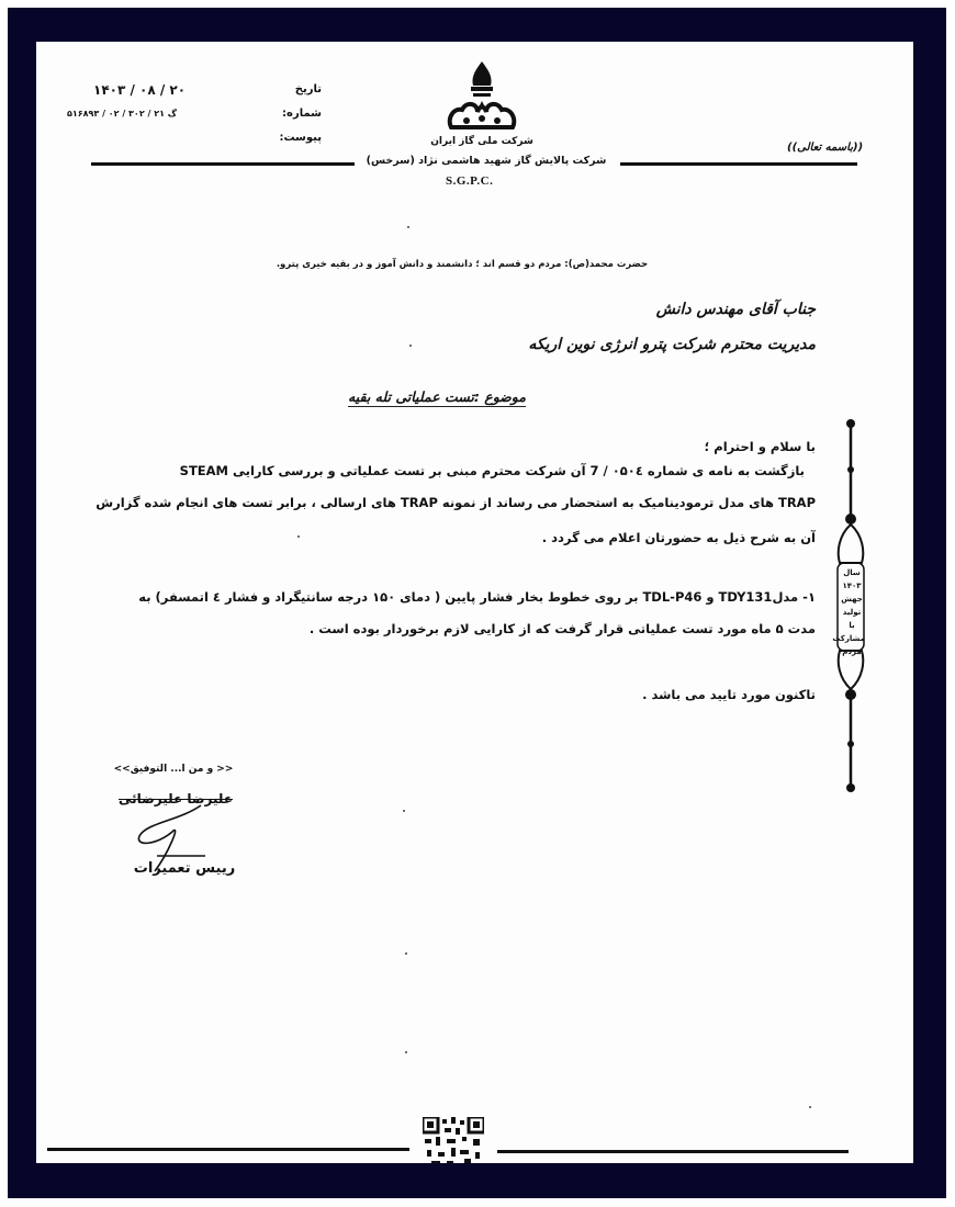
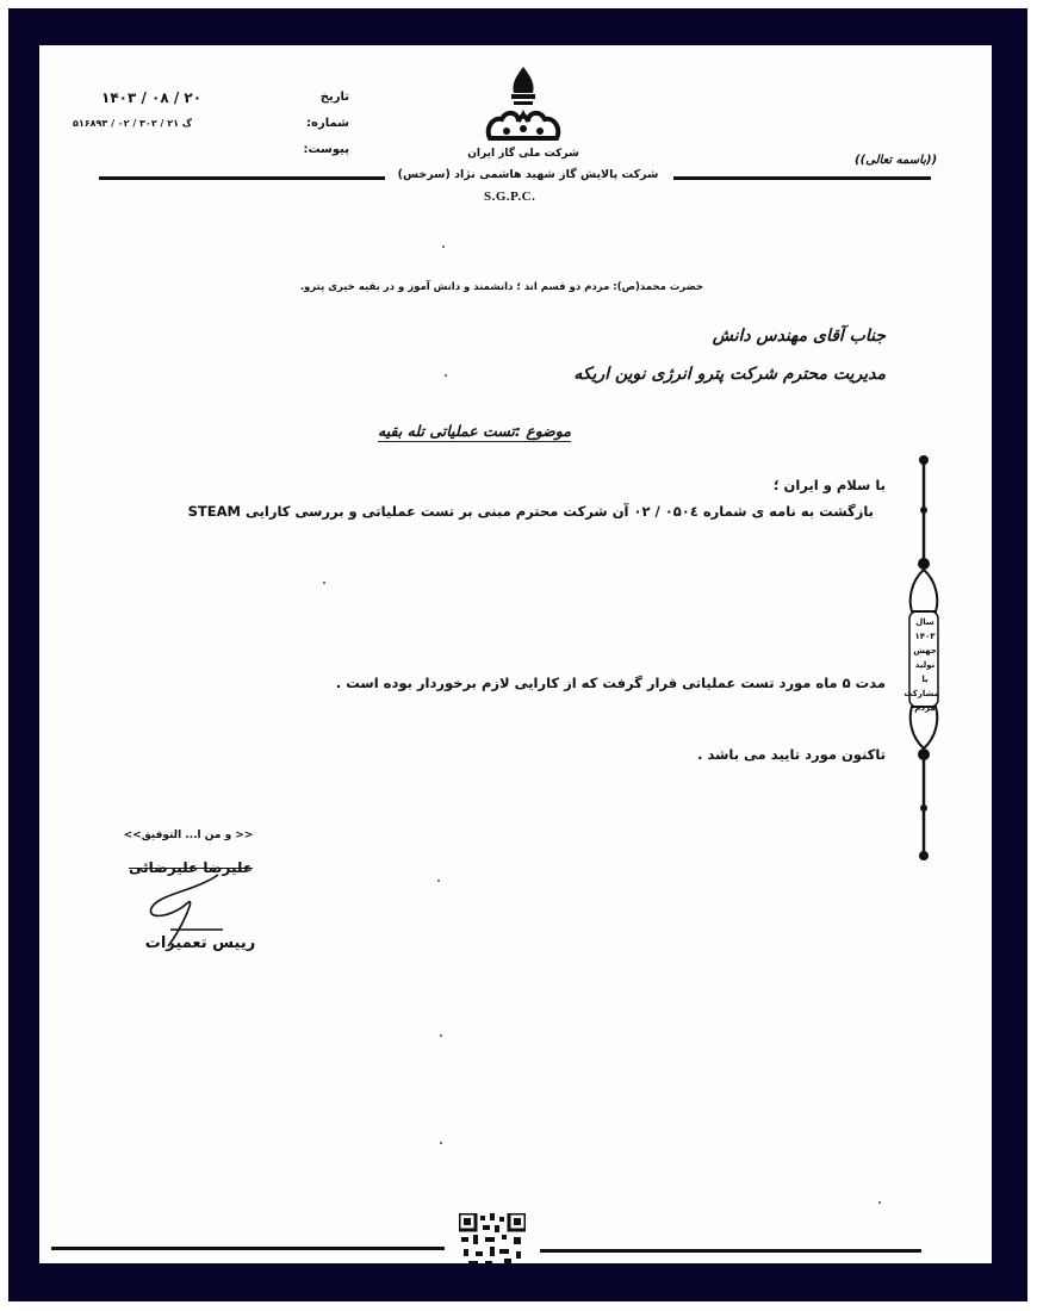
  تاریخ
  ۱۴۰۳ / ۰۸ / ۲۰
  شماره:
  ۵۱۶۸۹۳ / ۰۲ / ۳۰۲ / ۲۱ گ
  پیوست:
  شرکت ملی گاز ایران
  شرکت پالایش گاز شهید هاشمی نژاد (سرخس)
  S.G.P.C.
  ((باسمه تعالی))
  حضرت محمد(ص): مردم دو قسم اند ؛ دانشمند و دانش آموز و در بقیه خیری پترو.
  جناب آقای مهندس دانش
  مدیریت محترم شرکت پترو انرژی نوین اریکه
  موضوع :تست عملیاتی تله بقیه
- با سلام و احترام ؛
+ با سلام و ایران ؛
- بازگشت به نامه ی شماره ۰۵۰٤ / 7 آن شرکت محترم مبنی بر تست عملیاتی و بررسی کارایی STEAM
+ بازگشت به نامه ی شماره ۰۵۰٤ / ۰۲ آن شرکت محترم مبنی بر تست عملیاتی و بررسی کارایی STEAM
- TRAP های مدل ترمودینامیک به استحضار می رساند از نمونه TRAP های ارسالی ، برابر تست های انجام شده گزارش
- آن به شرح ذیل به حضورتان اعلام می گردد .
- ۱- مدلTDY131 و TDL-P46 بر روی خطوط بخار فشار پایین ( دمای ۱۵۰ درجه سانتیگراد و فشار ٤ اتمسفر) به
  مدت ۵ ماه مورد تست عملیاتی قرار گرفت که از کارایی لازم برخوردار بوده است .
  تاکنون مورد تایید می باشد .
  << و من ا... التوفیق>>
  علیرضا علیرضائی
  رییس تعمیرات
  سال ۱۴۰۳
  جهش تولید
  با
  مشارکت مردم
